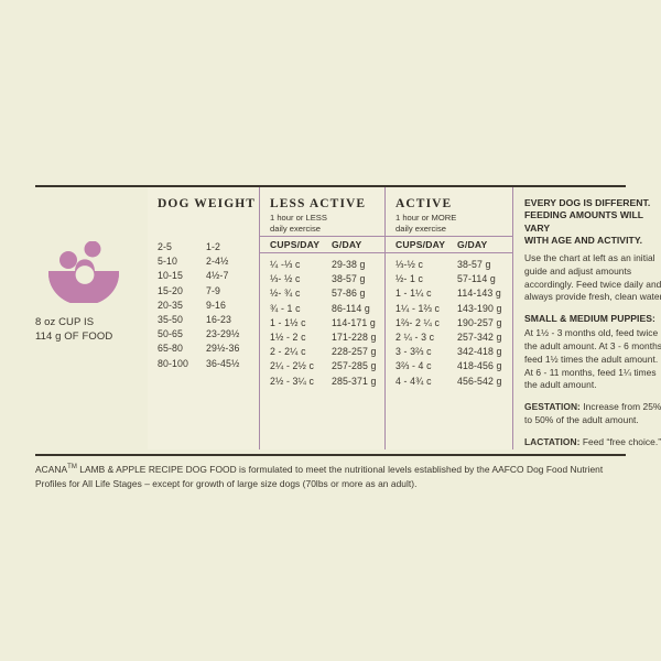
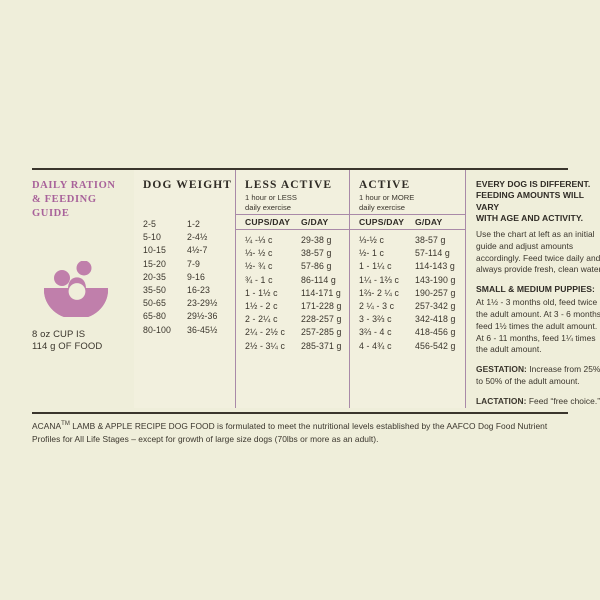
+ DAILY RATION
+ & FEEDING
+ GUIDE
  8 oz CUP IS
  114 g OF FOOD
  DOG WEIGHT
  2-5
  1-2
  5-10
  2-4½
  10-15
  4½-7
  15-20
  7-9
  20-35
  9-16
  35-50
  16-23
  50-65
  23-29½
  65-80
  29½-36
  80-100
  36-45½
  LESS ACTIVE
  1 hour or LESS
  daily exercise
  CUPS/DAY
  G/DAY
  ¼ -⅓ c
  29-38 g
  ⅓- ½ c
  38-57 g
  ½- ¾ c
  57-86 g
  ¾ - 1 c
  86-114 g
  1 - 1½ c
  114-171 g
  1½ - 2 c
  171-228 g
  2 - 2¼ c
  228-257 g
  2¼ - 2½ c
  257-285 g
  2½ - 3¼ c
  285-371 g
  ACTIVE
  1 hour or MORE
  daily exercise
  CUPS/DAY
  G/DAY
  ⅓-½ c
  38-57 g
  ½- 1 c
  57-114 g
  1 - 1¼ c
  114-143 g
  1¼ - 1⅔ c
  143-190 g
  1⅔- 2 ¼ c
  190-257 g
  2 ¼ - 3 c
  257-342 g
  3 - 3⅔ c
  342-418 g
  3⅔ - 4 c
  418-456 g
  4 - 4¾ c
  456-542 g
  EVERY DOG IS DIFFERENT.
  FEEDING AMOUNTS WILL VARY
  WITH AGE AND ACTIVITY.
  Use the chart at left as an initial guide and adjust amounts accordingly. Feed twice daily and always provide fresh, clean wate
  SMALL & MEDIUM PUPPIES:
  At 1½ - 3 months old, feed twice the adult amount. At 3 - 6 months feed 1½ times the adult amount. At 6 - 11 months, feed 1¼ times the adult amount.
  GESTATION: Increase from 25% to 50% of the adult amount.
  LACTATION: Feed “free choice.”
  ACANA LAMB & APPLE RECIPE DOG FOOD is formulated to meet the nutritional levels established by the AAFCO Dog Food Nutrient Profiles for All Life Stages – except for growth of large size dogs (70lbs or more as an adult).
